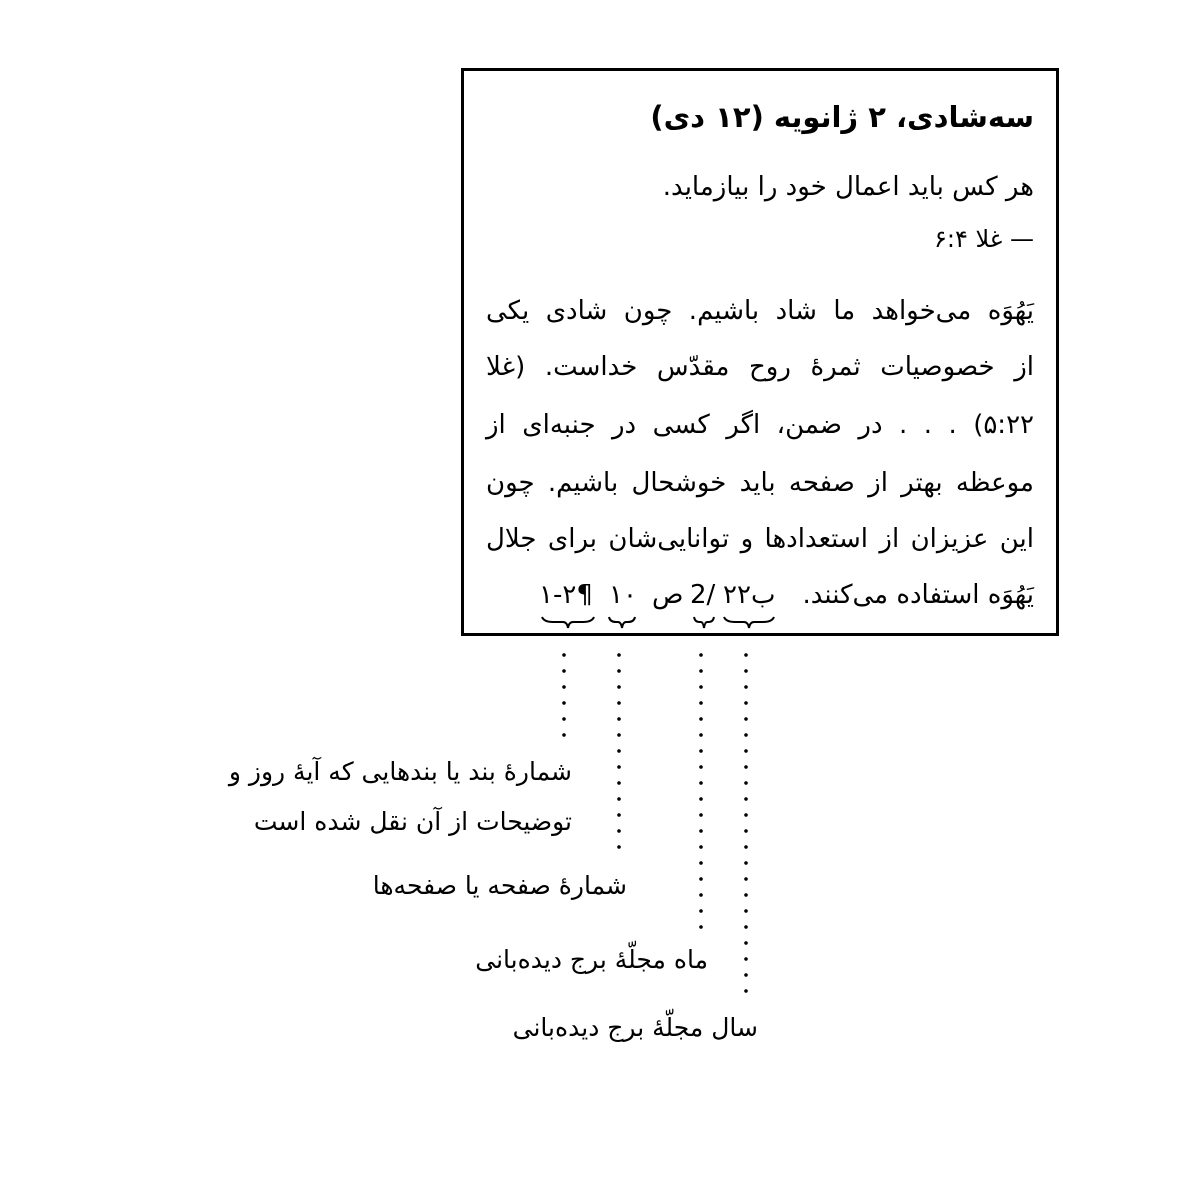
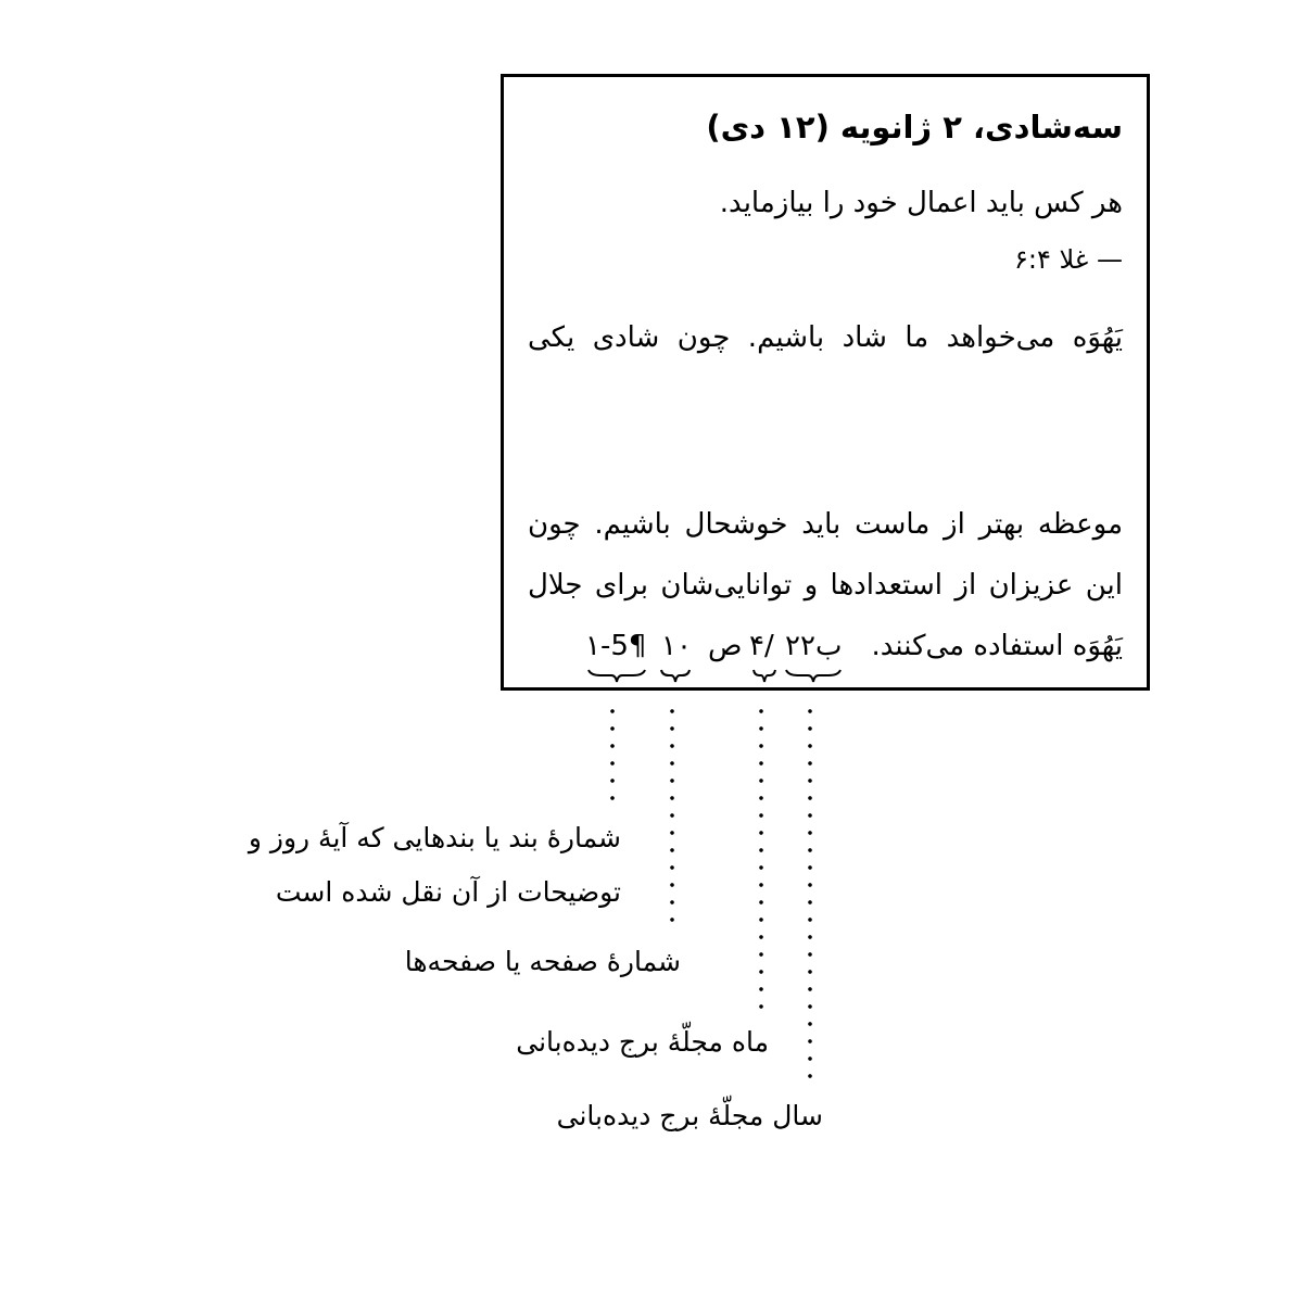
  سه‌شادی، ۲ ژانویه (۱۲ دی)
  هر کس باید اعمال خود را بیازماید.
  — غلا ۶:۴
  یَهُوَه می‌خواهد ما شاد باشیم. چون شادی یکی
- از خصوصیات ثمرهٔ روح مقدّس خداست. (غلا
- ۵:۲۲) . . . در ضمن، اگر کسی در جنبه‌ای از
- موعظه بهتر از صفحه باید خوشحال باشیم. چون
+ موعظه بهتر از ماست باید خوشحال باشیم. چون
  این عزیزان از استعدادها و توانایی‌شان برای جلال
  یَهُوَه استفاده می‌کنند.
  ب۲۲
- /2
+ /۴
  ص
  ۱۰
- ¶۱-۲
+ ¶۱-5
  شمارهٔ بند یا بندهایی که آیهٔ روز و
  توضیحات از آن نقل شده است
  شمارهٔ صفحه یا صفحه‌ها
  ماه مجلّهٔ برج دیده‌بانی
  سال مجلّهٔ برج دیده‌بانی
